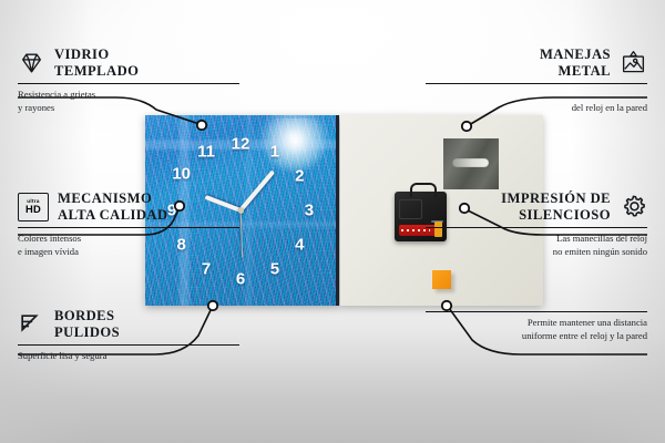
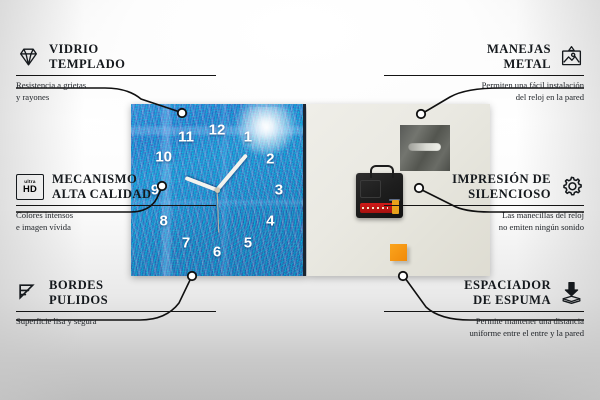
  12
  1
  2
  3
  4
  5
  6
  7
  8
  9
  10
  11
  VIDRIO
  TEMPLADO
  Resistencia a grietas
  y rayones
  HD
  MECANISMO
  ALTA CALIDAD
  Colores intensos
  e imagen vívida
  BORDES
  PULIDOS
  Superficie lisa y segura
  MANEJAS
  METAL
+ Permiten una fácil instalación
  del reloj en la pared
  IMPRESIÓN DE
  SILENCIOSO
  Las manecillas del reloj
  no emiten ningún sonido
+ ESPACIADOR
+ DE ESPUMA
  Permite mantener una distancia
- uniforme entre el reloj y la pared
+ uniforme entre el entre y la pared
